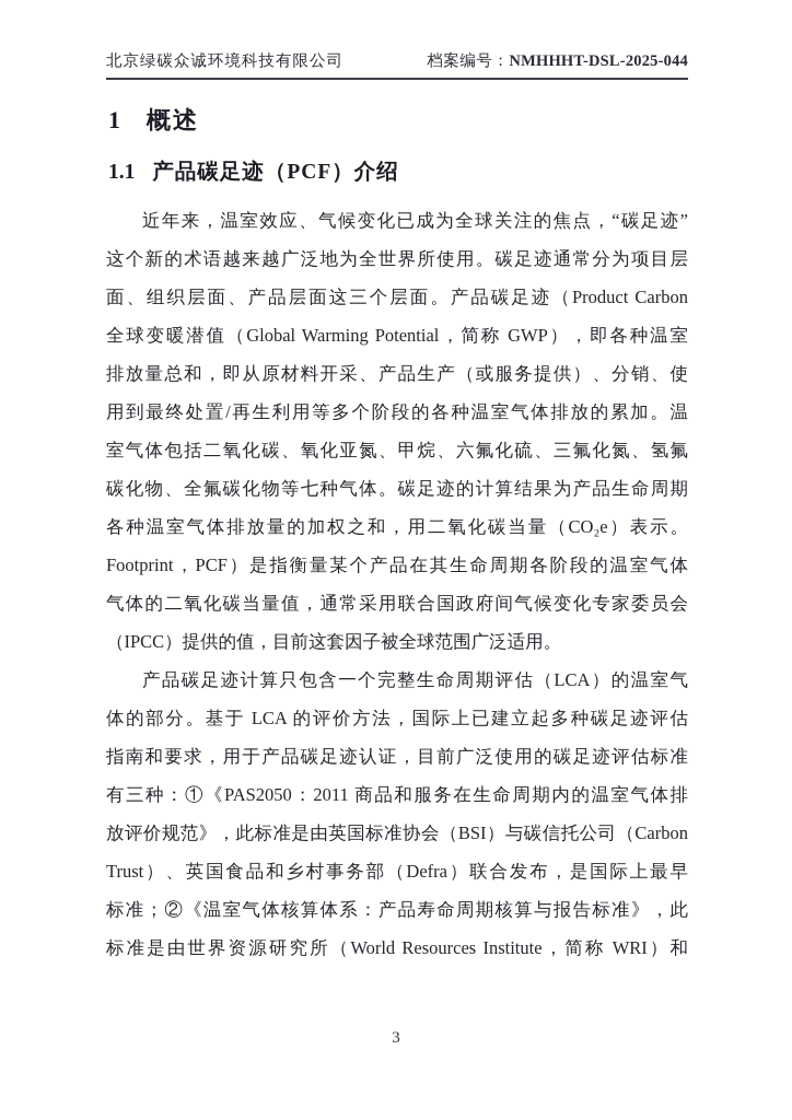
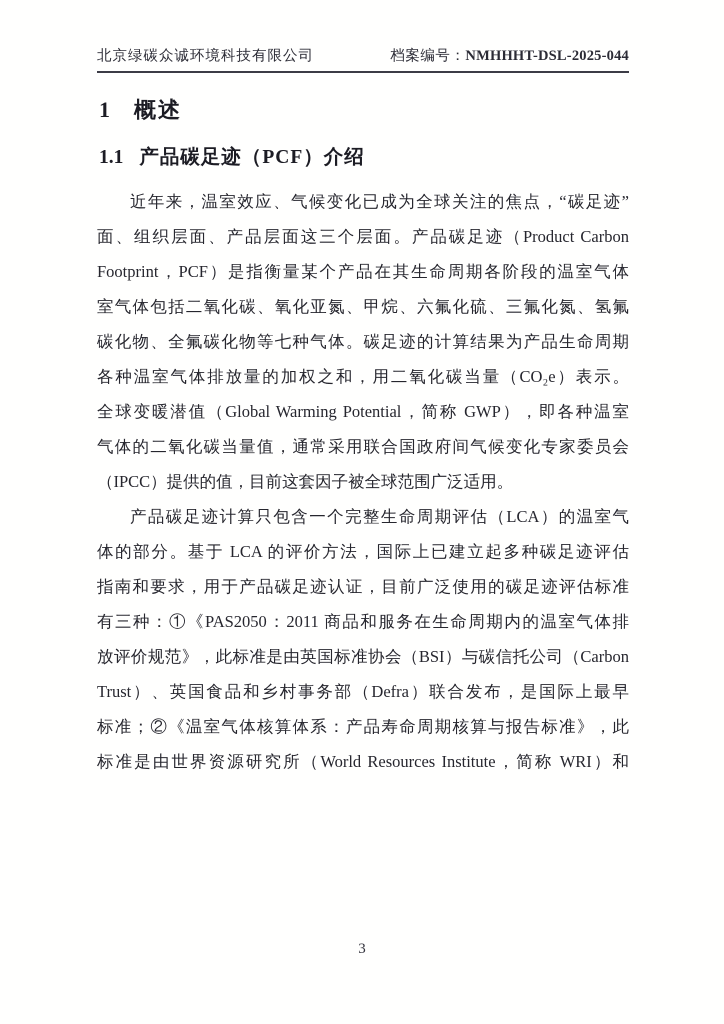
  北京绿碳众诚环境科技有限公司
  档案编号：NMHHHT-DSL-2025-044
  1 概述
  1.1 产品碳足迹（PCF）介绍
  近年来，温室效应、气候变化已成为全球关注的焦点，“碳足迹”
- 这个新的术语越来越广泛地为全世界所使用。碳足迹通常分为项目层
  面、组织层面、产品层面这三个层面。产品碳足迹（Product Carbon
- 全球变暖潜值（Global Warming Potential，简称 GWP），即各种温室
+ Footprint，PCF）是指衡量某个产品在其生命周期各阶段的温室气体
- 排放量总和，即从原材料开采、产品生产（或服务提供）、分销、使
- 用到最终处置/再生利用等多个阶段的各种温室气体排放的累加。温
  室气体包括二氧化碳、氧化亚氮、甲烷、六氟化硫、三氟化氮、氢氟
  碳化物、全氟碳化物等七种气体。碳足迹的计算结果为产品生命周期
  各种温室气体排放量的加权之和，用二氧化碳当量（CO₂e）表示。
- Footprint，PCF）是指衡量某个产品在其生命周期各阶段的温室气体
+ 全球变暖潜值（Global Warming Potential，简称 GWP），即各种温室
  气体的二氧化碳当量值，通常采用联合国政府间气候变化专家委员会
  （IPCC）提供的值，目前这套因子被全球范围广泛适用。
  产品碳足迹计算只包含一个完整生命周期评估（LCA）的温室气
  体的部分。基于 LCA 的评价方法，国际上已建立起多种碳足迹评估
  指南和要求，用于产品碳足迹认证，目前广泛使用的碳足迹评估标准
  有三种：①《PAS2050：2011 商品和服务在生命周期内的温室气体排
  放评价规范》，此标准是由英国标准协会（BSI）与碳信托公司（Carbon
  Trust）、英国食品和乡村事务部（Defra）联合发布，是国际上最早
  标准；②《温室气体核算体系：产品寿命周期核算与报告标准》，此
  标准是由世界资源研究所（World Resources Institute，简称 WRI）和
  3
